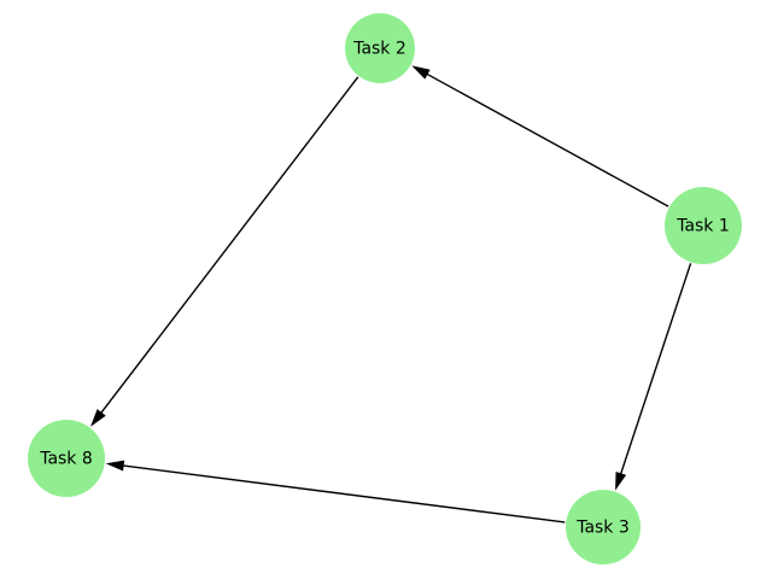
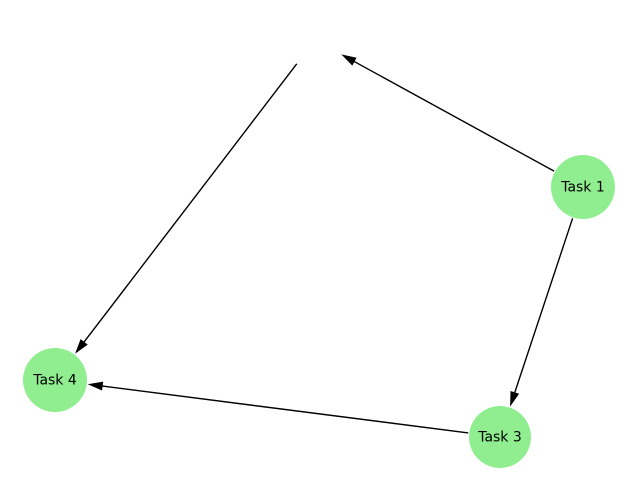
  Task 1
- Task 2
  Task 3
- Task 8
+ Task 4
